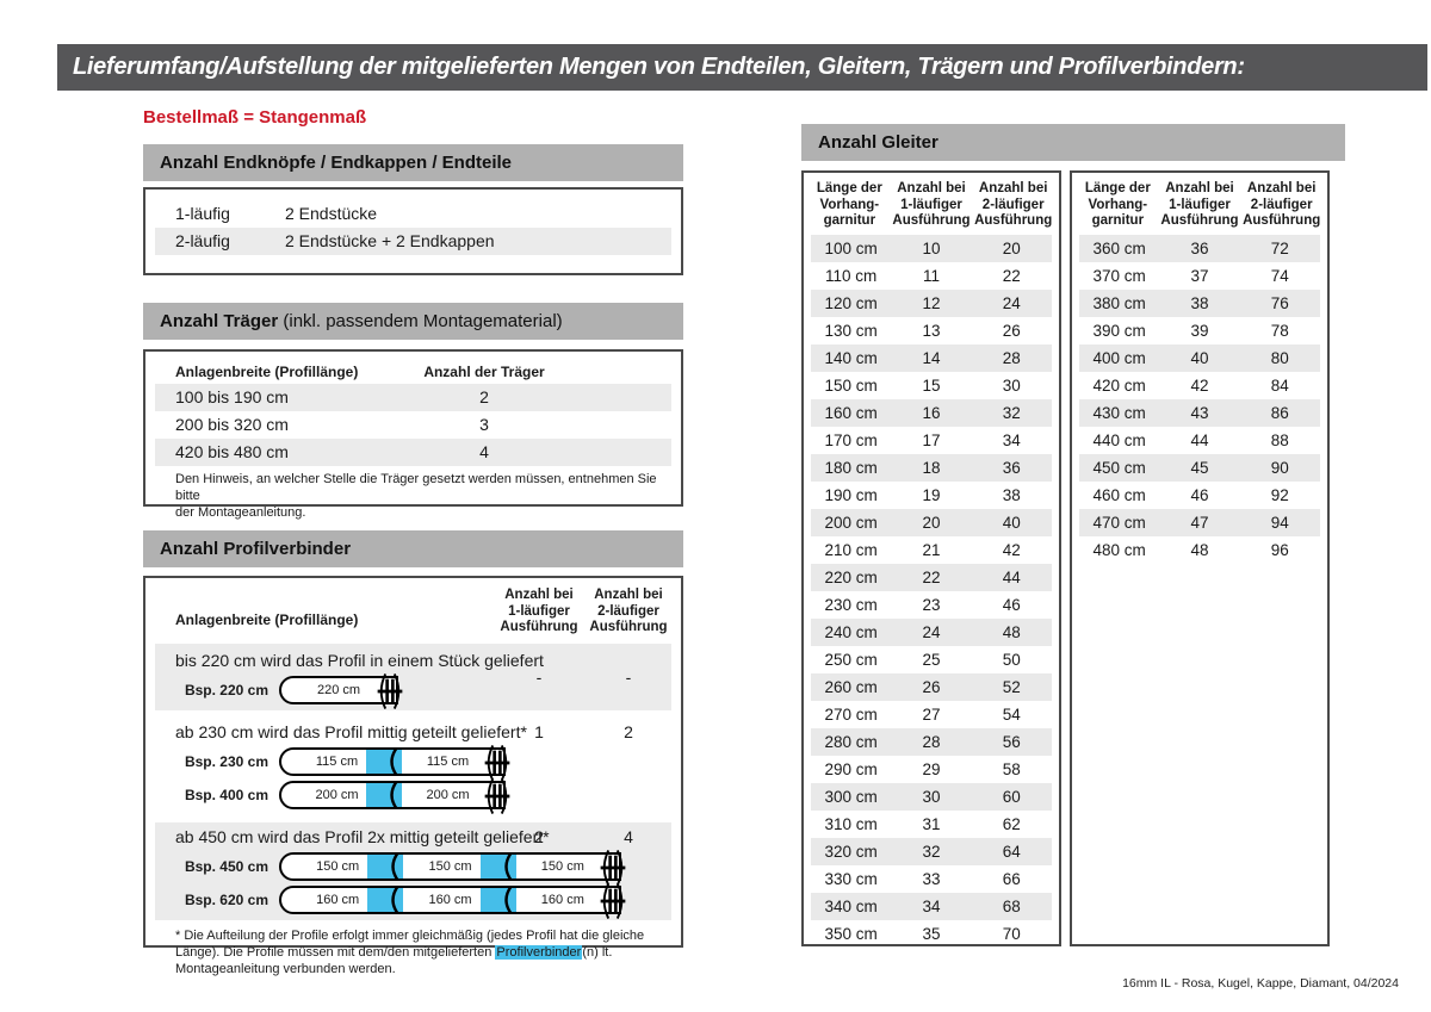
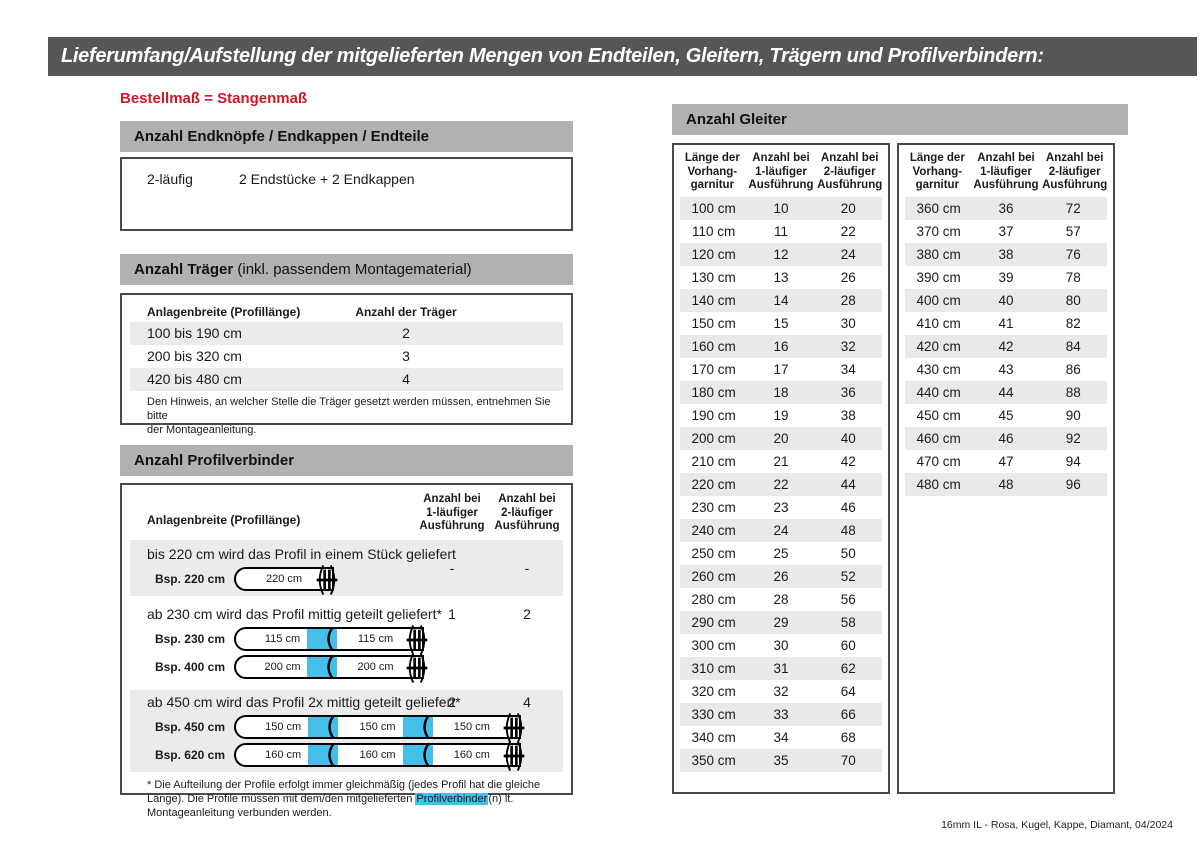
  Lieferumfang/Aufstellung der mitgelieferten Mengen von Endteilen, Gleitern, Trägern und Profilverbindern:
  Bestellmaß = Stangenmaß
  Anzahl Endknöpfe / Endkappen / Endteile
- 1-läufig
- 2 Endstücke
  2-läufig
  2 Endstücke + 2 Endkappen
  Anzahl Träger (inkl. passendem Montagematerial)
  Anlagenbreite (Profillänge)
  Anzahl der Träger
  100 bis 190 cm
  2
  200 bis 320 cm
  3
  420 bis 480 cm
  4
  Den Hinweis, an welcher Stelle die Träger gesetzt werden müssen, entnehmen Sie bitte
  der Montageanleitung.
  Anzahl Profilverbinder
  Anlagenbreite (Profillänge)
  Anzahl bei
  1-läufiger
  Ausführung
  Anzahl bei
  2-läufiger
  Ausführung
  bis 220 cm wird das Profil in einem Stück geliefert
  -
  -
  Bsp. 220 cm
  220 cm
  ab 230 cm wird das Profil mittig geteilt geliefert*
  1
  2
  Bsp. 230 cm
  115 cm
  115 cm
  Bsp. 400 cm
  200 cm
  200 cm
  ab 450 cm wird das Profil 2x mittig geteilt geliefert*
  2
  4
  Bsp. 450 cm
  150 cm
  150 cm
  150 cm
  Bsp. 620 cm
  160 cm
  160 cm
  160 cm
  * Die Aufteilung der Profile erfolgt immer gleichmäßig (jedes Profil hat die gleiche Länge). Die Profile müssen mit dem/den mitgelieferten Profilverbinder(n) lt. Montageanleitung verbunden werden.
  Anzahl Gleiter
  Länge der
  Vorhang-
  garnitur
  Anzahl bei
  1-läufiger
  Ausführung
  Anzahl bei
  2-läufiger
  Ausführung
  100 cm
  10
  20
  110 cm
  11
  22
  120 cm
  12
  24
  130 cm
  13
  26
  140 cm
  14
  28
  150 cm
  15
  30
  160 cm
  16
  32
  170 cm
  17
  34
  180 cm
  18
  36
  190 cm
  19
  38
  200 cm
  20
  40
  210 cm
  21
  42
  220 cm
  22
  44
  230 cm
  23
  46
  240 cm
  24
  48
  250 cm
  25
  50
  260 cm
  26
  52
- 270 cm
- 27
- 54
  280 cm
  28
  56
  290 cm
  29
  58
  300 cm
  30
  60
  310 cm
  31
  62
  320 cm
  32
  64
  330 cm
  33
  66
  340 cm
  34
  68
  350 cm
  35
  70
  Länge der
  Vorhang-
  garnitur
  Anzahl bei
  1-läufiger
  Ausführung
  Anzahl bei
  2-läufiger
  Ausführung
  360 cm
  36
  72
  370 cm
  37
- 74
+ 57
  380 cm
  38
  76
  390 cm
  39
  78
  400 cm
  40
  80
+ 410 cm
+ 41
+ 82
  420 cm
  42
  84
  430 cm
  43
  86
  440 cm
  44
  88
  450 cm
  45
  90
  460 cm
  46
  92
  470 cm
  47
  94
  480 cm
  48
  96
  16mm IL - Rosa, Kugel, Kappe, Diamant, 04/2024
